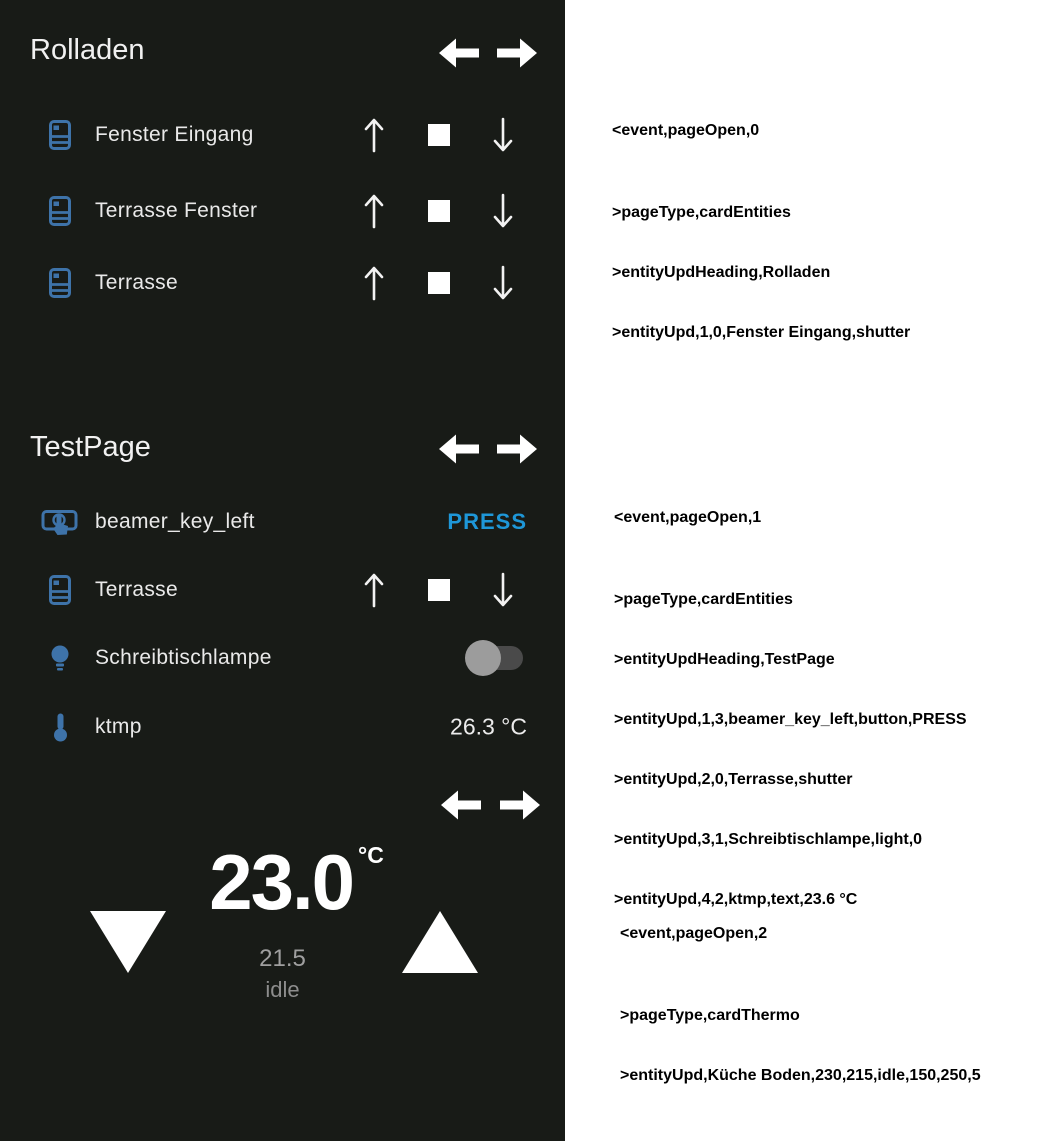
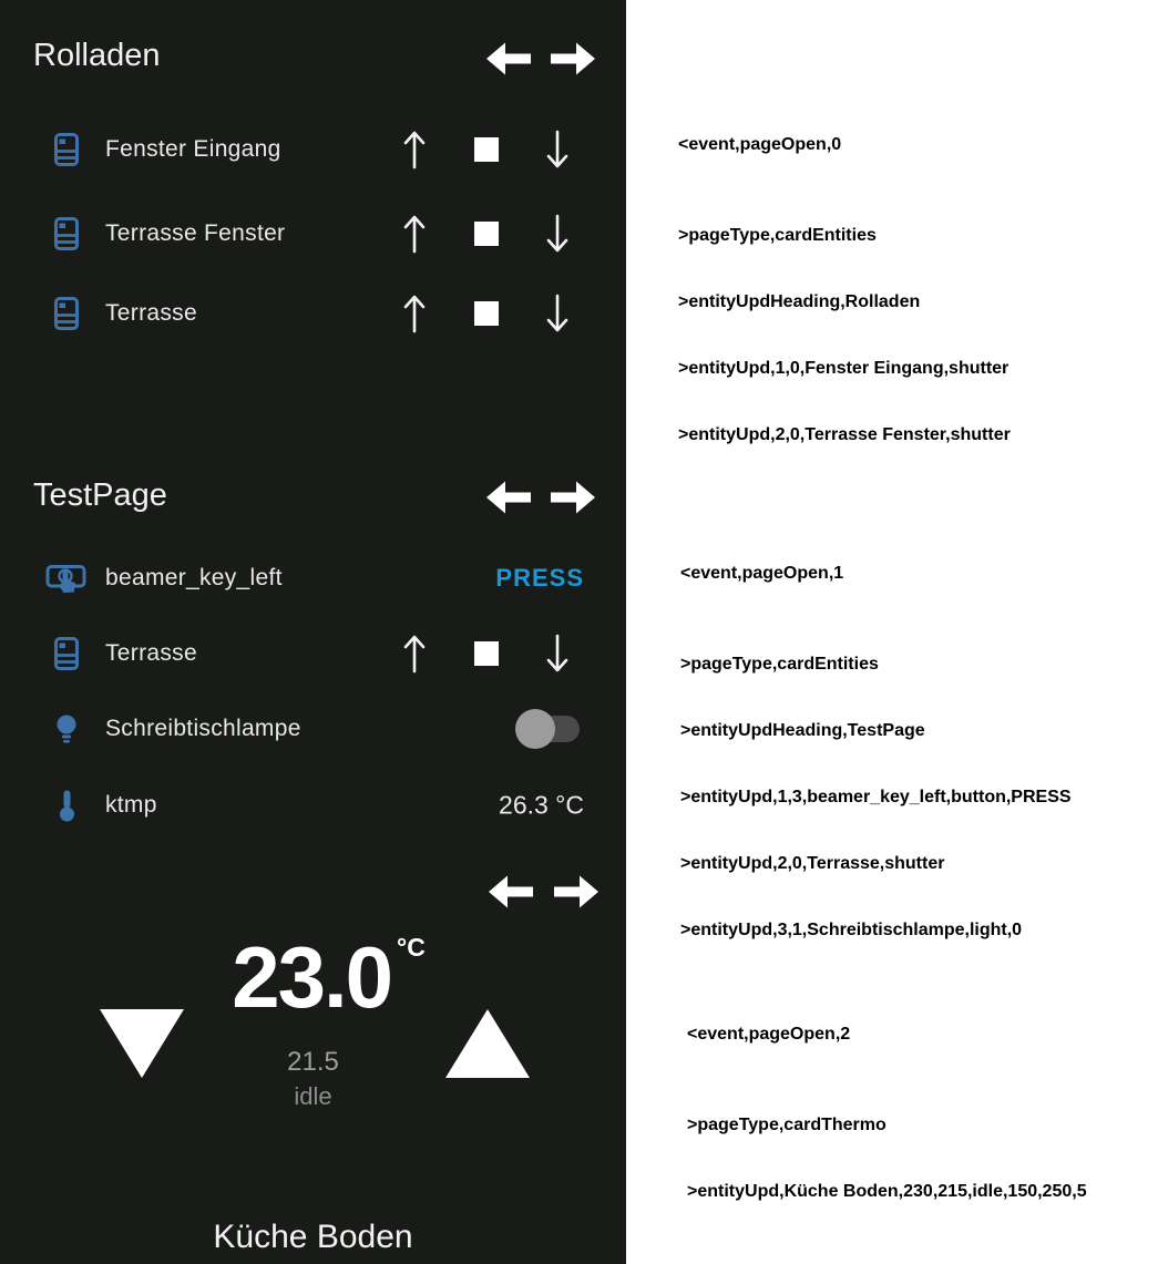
  Rolladen
  Fenster Eingang
  Terrasse Fenster
  Terrasse
  TestPage
  beamer_key_left
  PRESS
  Terrasse
  Schreibtischlampe
  ktmp
  26.3 °C
  23.0
  °C
  21.5
  idle
+ Küche Boden
  <event,pageOpen,0
  >pageType,cardEntities
  >entityUpdHeading,Rolladen
  >entityUpd,1,0,Fenster Eingang,shutter
+ >entityUpd,2,0,Terrasse Fenster,shutter
  <event,pageOpen,1
  >pageType,cardEntities
  >entityUpdHeading,TestPage
  >entityUpd,1,3,beamer_key_left,button,PRESS
  >entityUpd,2,0,Terrasse,shutter
  >entityUpd,3,1,Schreibtischlampe,light,0
- >entityUpd,4,2,ktmp,text,23.6 °C
  <event,pageOpen,2
  >pageType,cardThermo
  >entityUpd,Küche Boden,230,215,idle,150,250,5
